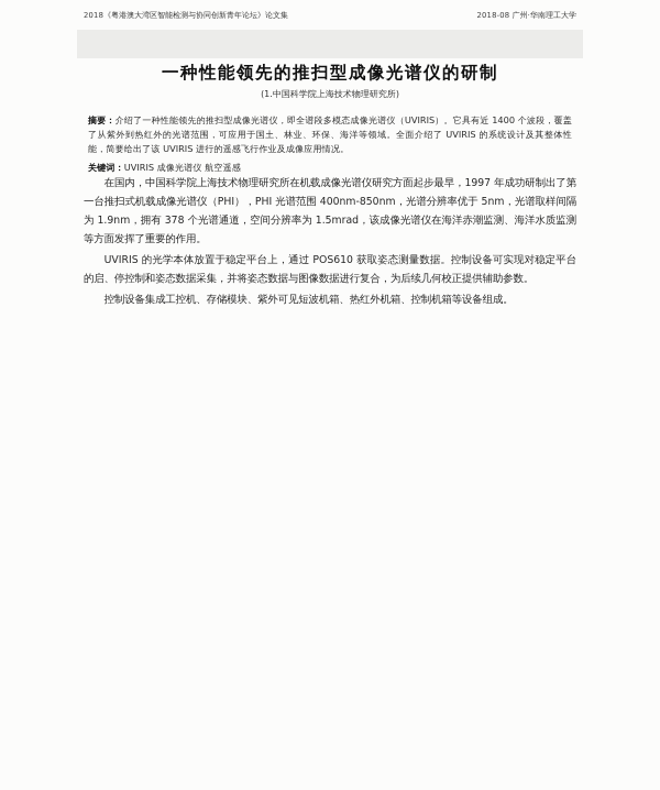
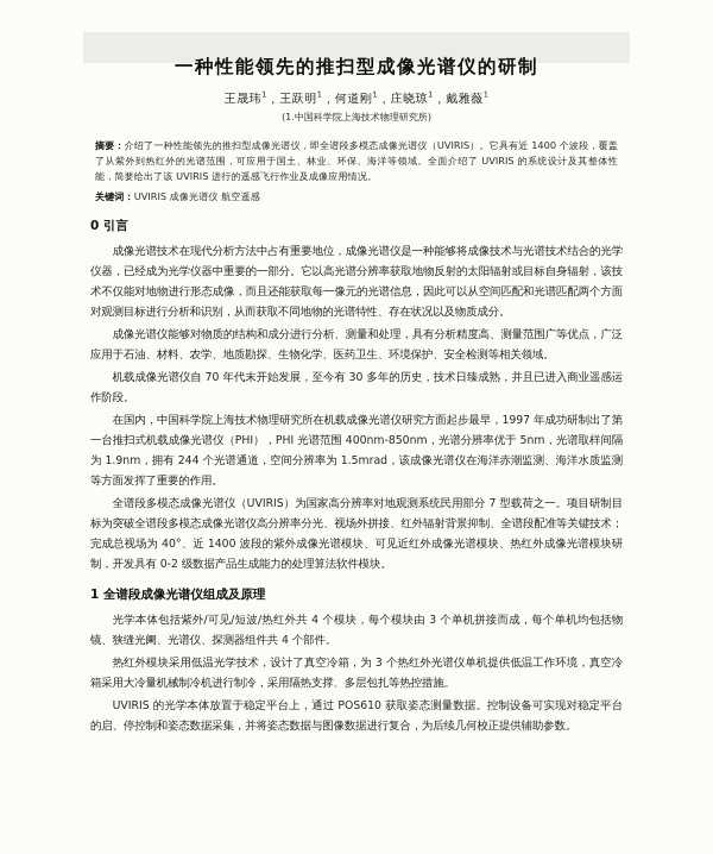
- 2018《粤港澳大湾区智能检测与协同创新青年论坛》论文集
- 2018-08 广州·华南理工大学
  一种性能领先的推扫型成像光谱仪的研制
+ 王晟玮1，王跃明1，何道刚1，庄晓琼1，戴雅薇1
  (1.中国科学院上海技术物理研究所)
  摘要：介绍了一种性能领先的推扫型成像光谱仪，即全谱段多模态成像光谱仪（UVIRIS）。它具有近 1400 个波段，覆盖了从紫外到热红外的光谱范围，可应用于国土、林业、环保、海洋等领域。全面介绍了 UVIRIS 的系统设计及其整体性能，简要给出了该 UVIRIS 进行的遥感飞行作业及成像应用情况。
  关键词：UVIRIS 成像光谱仪 航空遥感
+ 0 引言
+ 成像光谱技术在现代分析方法中占有重要地位，成像光谱仪是一种能够将成像技术与光谱技术结合的光学仪器，已经成为光学仪器中重要的一部分。它以高光谱分辨率获取地物反射的太阳辐射或目标自身辐射，该技术不仅能对地物进行形态成像，而且还能获取每一像元的光谱信息，因此可以从空间匹配和光谱匹配两个方面对观测目标进行分析和识别，从而获取不同地物的光谱特性、存在状况以及物质成分。
+ 成像光谱仪能够对物质的结构和成分进行分析、测量和处理，具有分析精度高、测量范围广等优点，广泛应用于石油、材料、农学、地质勘探、生物化学、医药卫生、环境保护、安全检测等相关领域。
+ 机载成像光谱仪自 70 年代末开始发展，至今有 30 多年的历史，技术日臻成熟，并且已进入商业遥感运作阶段。
- 在国内，中国科学院上海技术物理研究所在机载成像光谱仪研究方面起步最早，1997 年成功研制出了第一台推扫式机载成像光谱仪（PHI），PHI 光谱范围 400nm-850nm，光谱分辨率优于 5nm，光谱取样间隔为 1.9nm，拥有 378 个光谱通道，空间分辨率为 1.5mrad，该成像光谱仪在海洋赤潮监测、海洋水质监测等方面发挥了重要的作用。
+ 在国内，中国科学院上海技术物理研究所在机载成像光谱仪研究方面起步最早，1997 年成功研制出了第一台推扫式机载成像光谱仪（PHI），PHI 光谱范围 400nm-850nm，光谱分辨率优于 5nm，光谱取样间隔为 1.9nm，拥有 244 个光谱通道，空间分辨率为 1.5mrad，该成像光谱仪在海洋赤潮监测、海洋水质监测等方面发挥了重要的作用。
+ 全谱段多模态成像光谱仪（UVIRIS）为国家高分辨率对地观测系统民用部分 7 型载荷之一。项目研制目标为突破全谱段多模态成像光谱仪高分辨率分光、视场外拼接、红外辐射背景抑制、全谱段配准等关键技术；完成总视场为 40°、近 1400 波段的紫外成像光谱模块、可见近红外成像光谱模块、热红外成像光谱模块研制，开发具有 0-2 级数据产品生成能力的处理算法软件模块。
+ 1 全谱段成像光谱仪组成及原理
+ 光学本体包括紫外/可见/短波/热红外共 4 个模块，每个模块由 3 个单机拼接而成，每个单机均包括物镜、狭缝光阑、光谱仪、探测器组件共 4 个部件。
+ 热红外模块采用低温光学技术，设计了真空冷箱，为 3 个热红外光谱仪单机提供低温工作环境，真空冷箱采用大冷量机械制冷机进行制冷，采用隔热支撑、多层包扎等热控措施。
  UVIRIS 的光学本体放置于稳定平台上，通过 POS610 获取姿态测量数据。控制设备可实现对稳定平台的启、停控制和姿态数据采集，并将姿态数据与图像数据进行复合，为后续几何校正提供辅助参数。
- 控制设备集成工控机、存储模块、紫外可见短波机箱、热红外机箱、控制机箱等设备组成。
